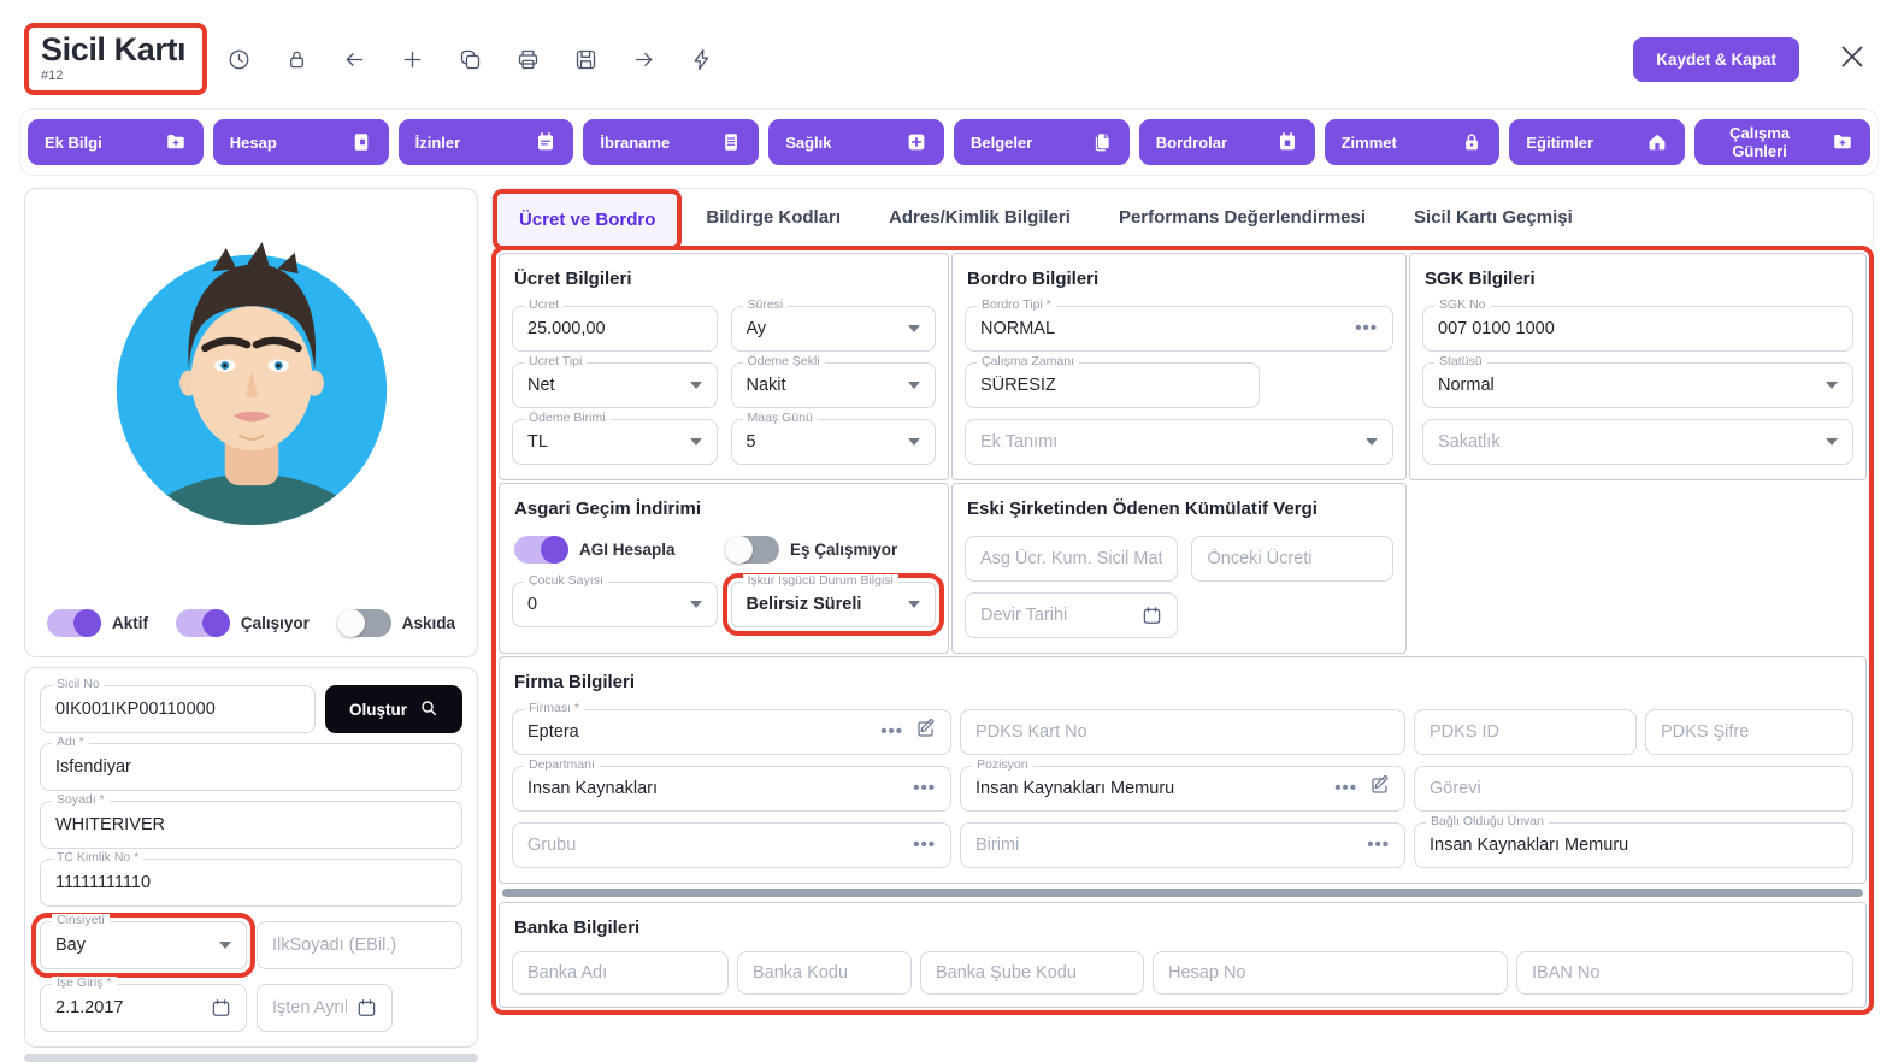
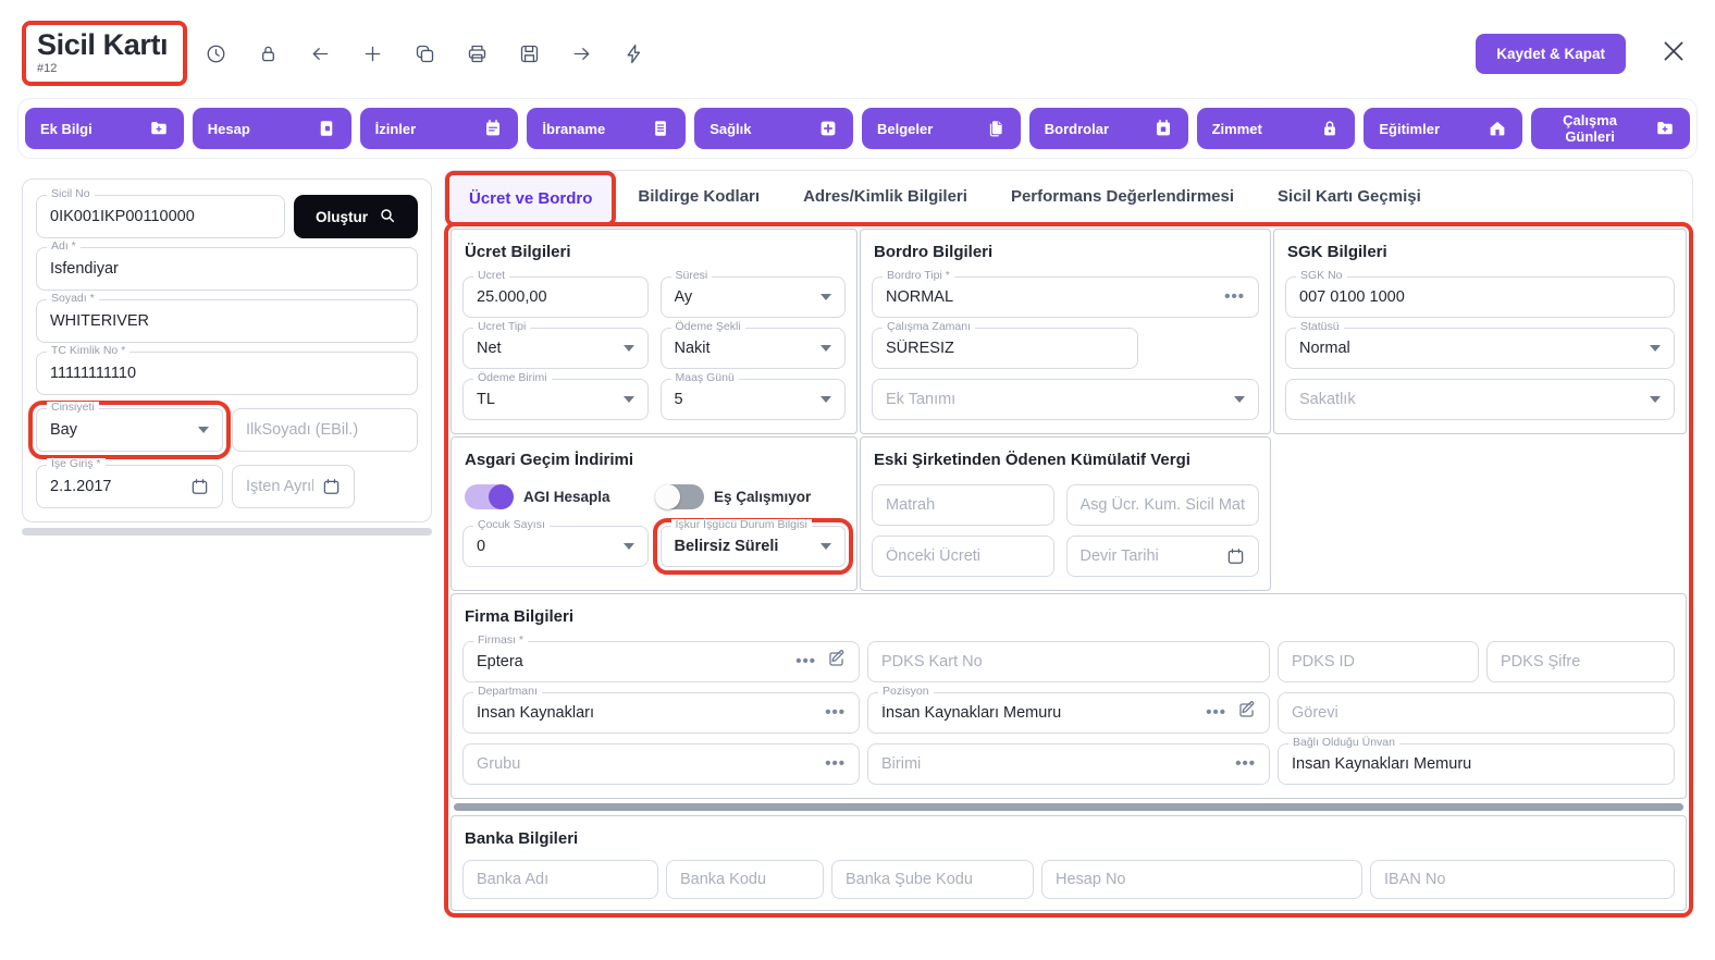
  Sicil Kartı
  #12
  Kaydet & Kapat
  Ek Bilgi
  Hesap
  İzinler
  İbraname
  Sağlık
  Belgeler
  Bordrolar
  Zimmet
  Eğitimler
  Çalışma Günleri
- Aktif
- Çalışıyor
- Askıda
  Sicil No
  0IK001IKP00110000
  Oluştur
  Adı *
  Isfendiyar
  Soyadı *
  WHITERIVER
  TC Kimlik No *
  11111111110
  Cinsiyeti
  Bay
  İlkSoyadı (EBil.)
  İşe Giriş *
  2.1.2017
  İşten Ayrıl
  Ücret ve Bordro
  Bildirge Kodları
  Adres/Kimlik Bilgileri
  Performans Değerlendirmesi
  Sicil Kartı Geçmişi
  Ücret Bilgileri
  Ucret
  25.000,00
  Süresi
  Ay
  Ucret Tipi
  Net
  Ödeme Şekli
  Nakit
  Ödeme Birimi
  TL
  Maaş Günü
  5
  Bordro Bilgileri
  Bordro Tipi *
  NORMAL
  •••
  Çalışma Zamanı
  SÜRESİZ
  Ek Tanımı
  SGK Bilgileri
  SGK No
  007 0100 1000
  Statüsü
  Normal
  Sakatlık
  Asgari Geçim İndirimi
  AGI Hesapla
  Eş Çalışmıyor
  Çocuk Sayısı
  0
  İşkur İşgücü Durum Bilgisi
  Belirsiz Süreli
  Eski Şirketinden Ödenen Kümülatif Vergi
+ Matrah
  Asg Ücr. Kum. Sicil Mat
  Önceki Ücreti
  Devir Tarihi
  Firma Bilgileri
  Firması *
  Eptera
  •••
  PDKS Kart No
  PDKS ID
  PDKS Şifre
  Departmanı
  İnsan Kaynakları
  •••
  Pozisyon
  İnsan Kaynakları Memuru
  •••
  Görevi
  Grubu
  •••
  Birimi
  •••
  Bağlı Olduğu Ünvan
  İnsan Kaynakları Memuru
  Banka Bilgileri
  Banka Adı
  Banka Kodu
  Banka Şube Kodu
  Hesap No
  IBAN No
